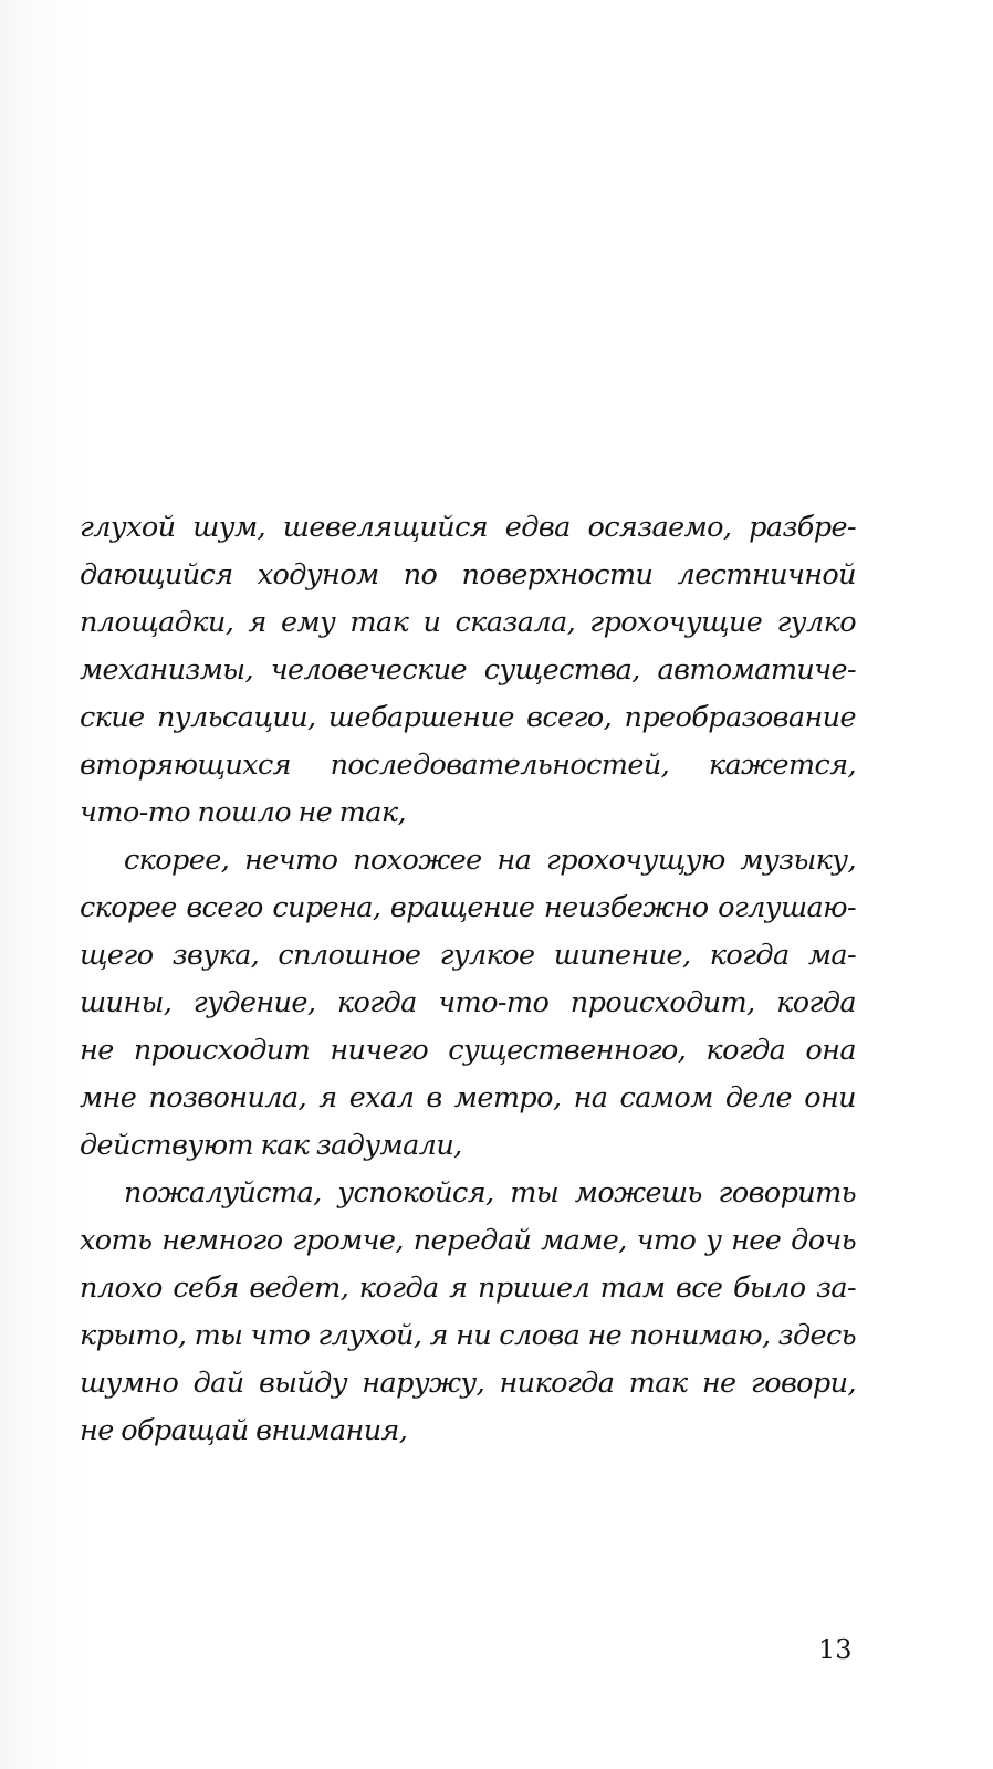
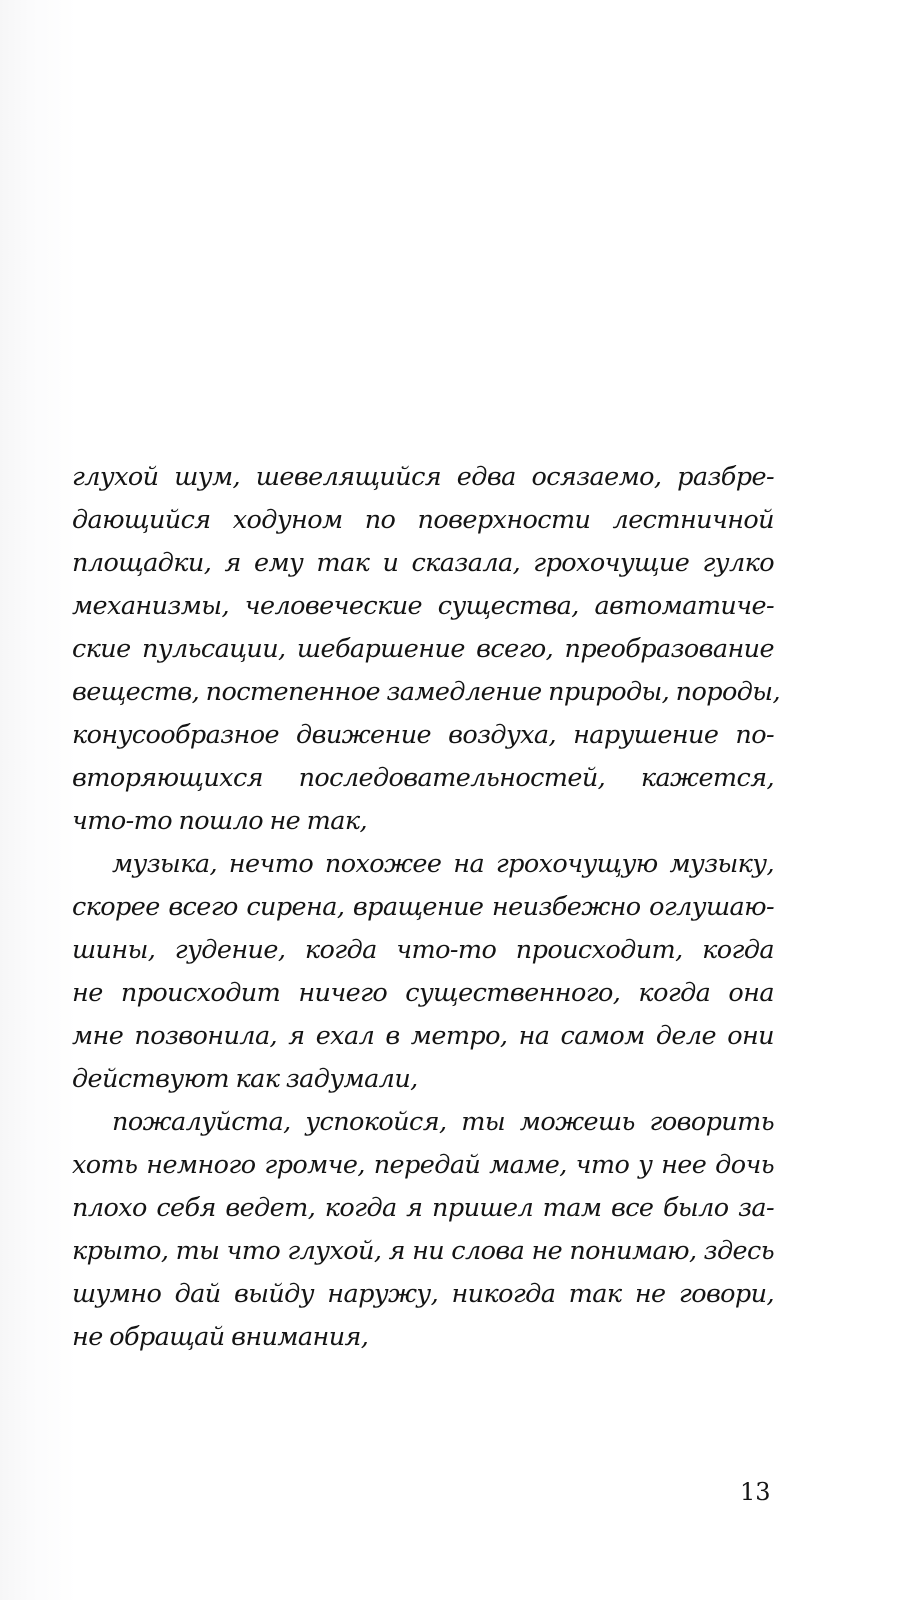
  глухой шум, шевелящийся едва осязаемо, разбре-
  дающийся ходуном по поверхности лестничной
  площадки, я ему так и сказала, грохочущие гулко
  механизмы, человеческие существа, автоматиче-
  ские пульсации, шебаршение всего, преобразование
+ веществ, постепенное замедление природы, породы,
+ конусообразное движение воздуха, нарушение по-
  вторяющихся последовательностей, кажется,
  что-то пошло не так,
- скорее, нечто похожее на грохочущую музыку,
+ музыка, нечто похожее на грохочущую музыку,
  скорее всего сирена, вращение неизбежно оглушаю-
- щего звука, сплошное гулкое шипение, когда ма-
  шины, гудение, когда что-то происходит, когда
  не происходит ничего существенного, когда она
  мне позвонила, я ехал в метро, на самом деле они
  действуют как задумали,
  пожалуйста, успокойся, ты можешь говорить
  хоть немного громче, передай маме, что у нее дочь
  плохо себя ведет, когда я пришел там все было за-
  крыто, ты что глухой, я ни слова не понимаю, здесь
  шумно дай выйду наружу, никогда так не говори,
  не обращай внимания,
  13
